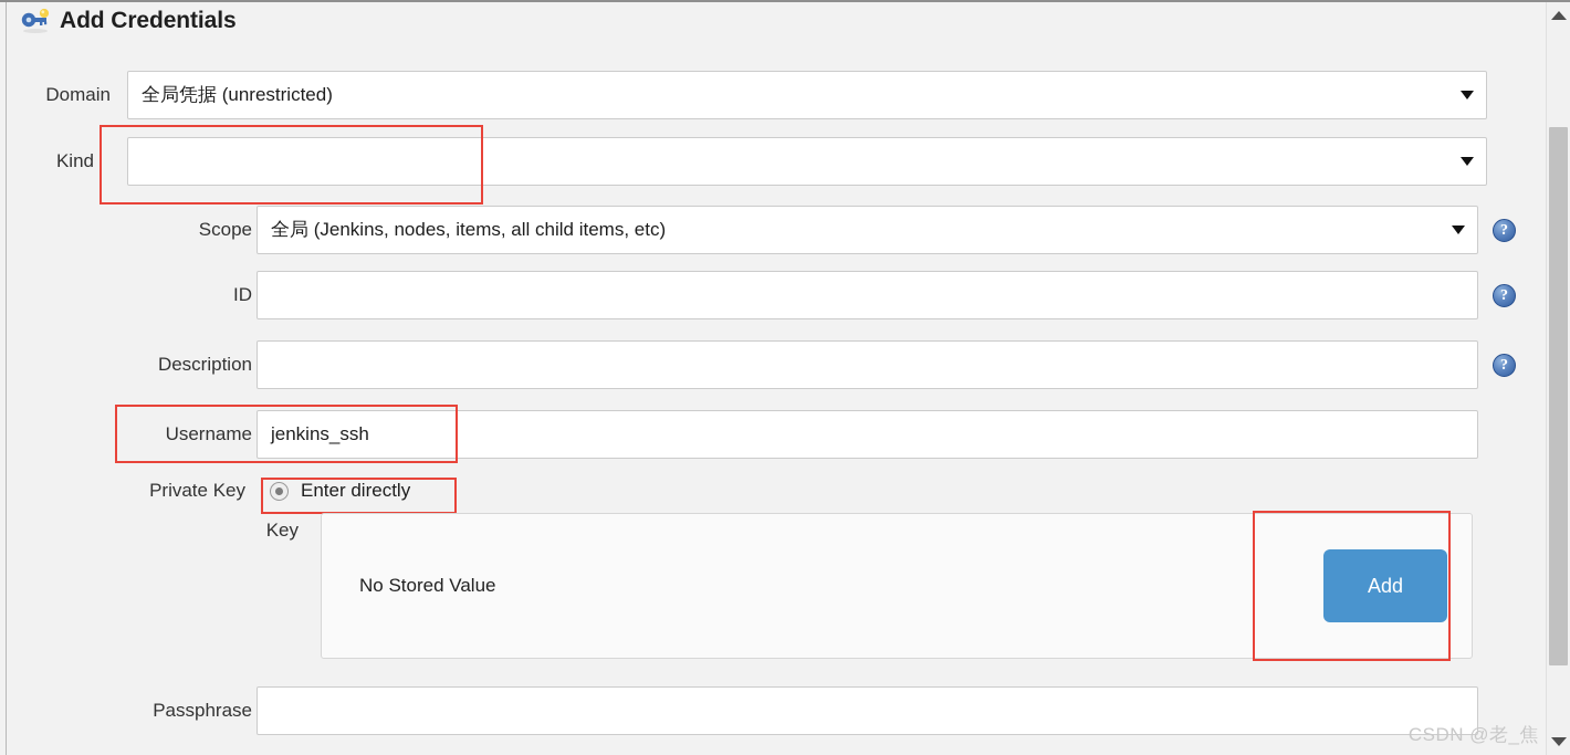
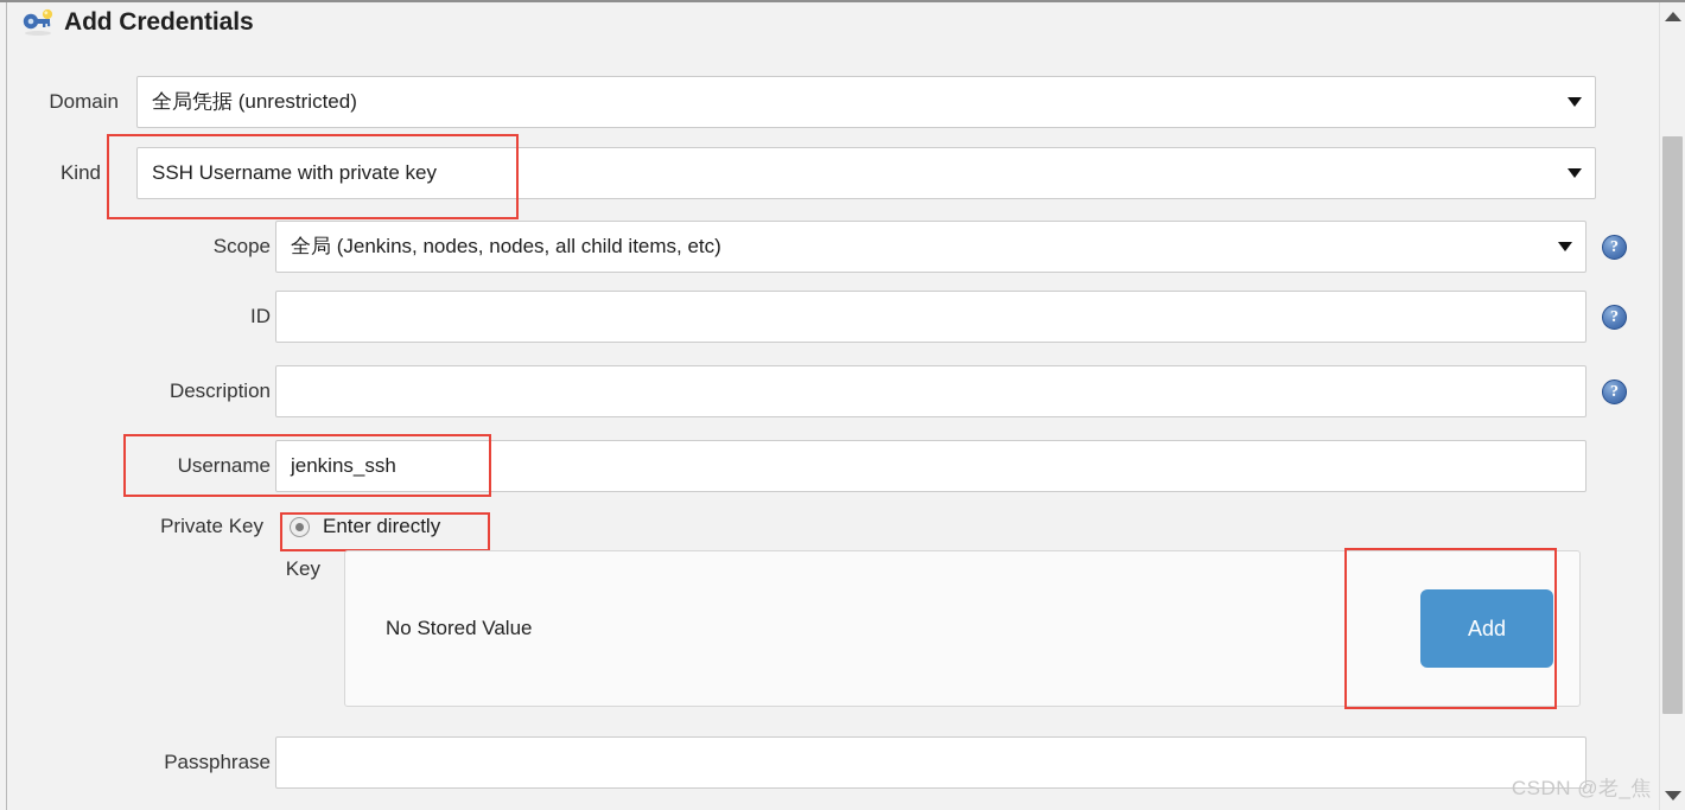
  Add Credentials
  Domain
  全局凭据 (unrestricted)
  Kind
+ SSH Username with private key
  Scope
- 全局 (Jenkins, nodes, items, all child items, etc)
+ 全局 (Jenkins, nodes, nodes, all child items, etc)
  ?
  ID
  ?
  Description
  ?
  Username
  jenkins_ssh
  Private Key
  Enter directly
  Key
  No Stored Value
  Add
  Passphrase
  CSDN @老_焦
